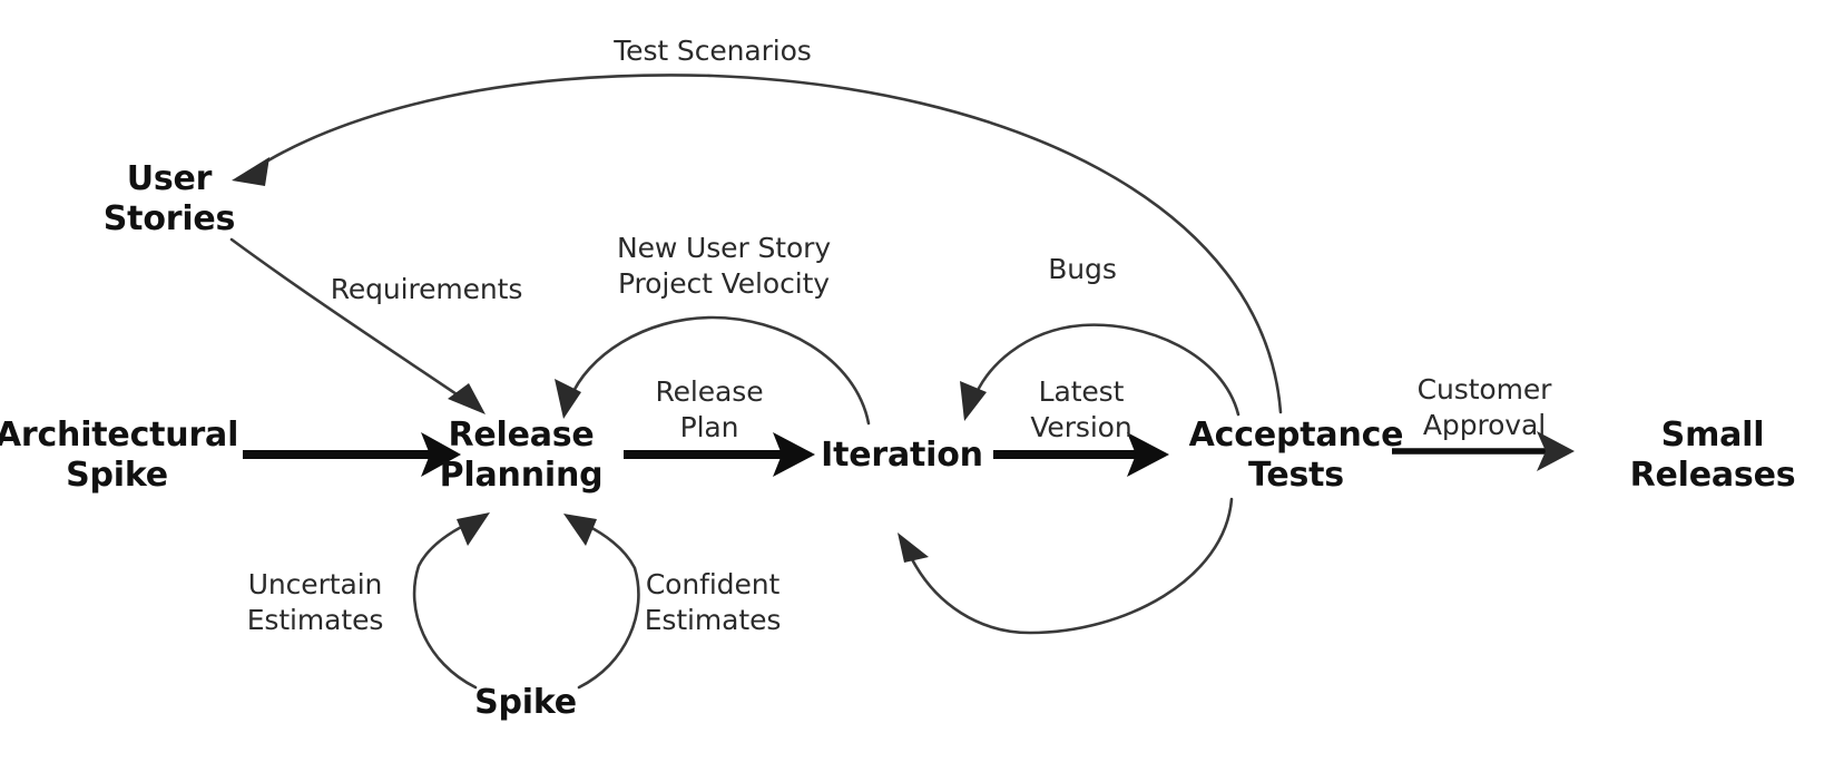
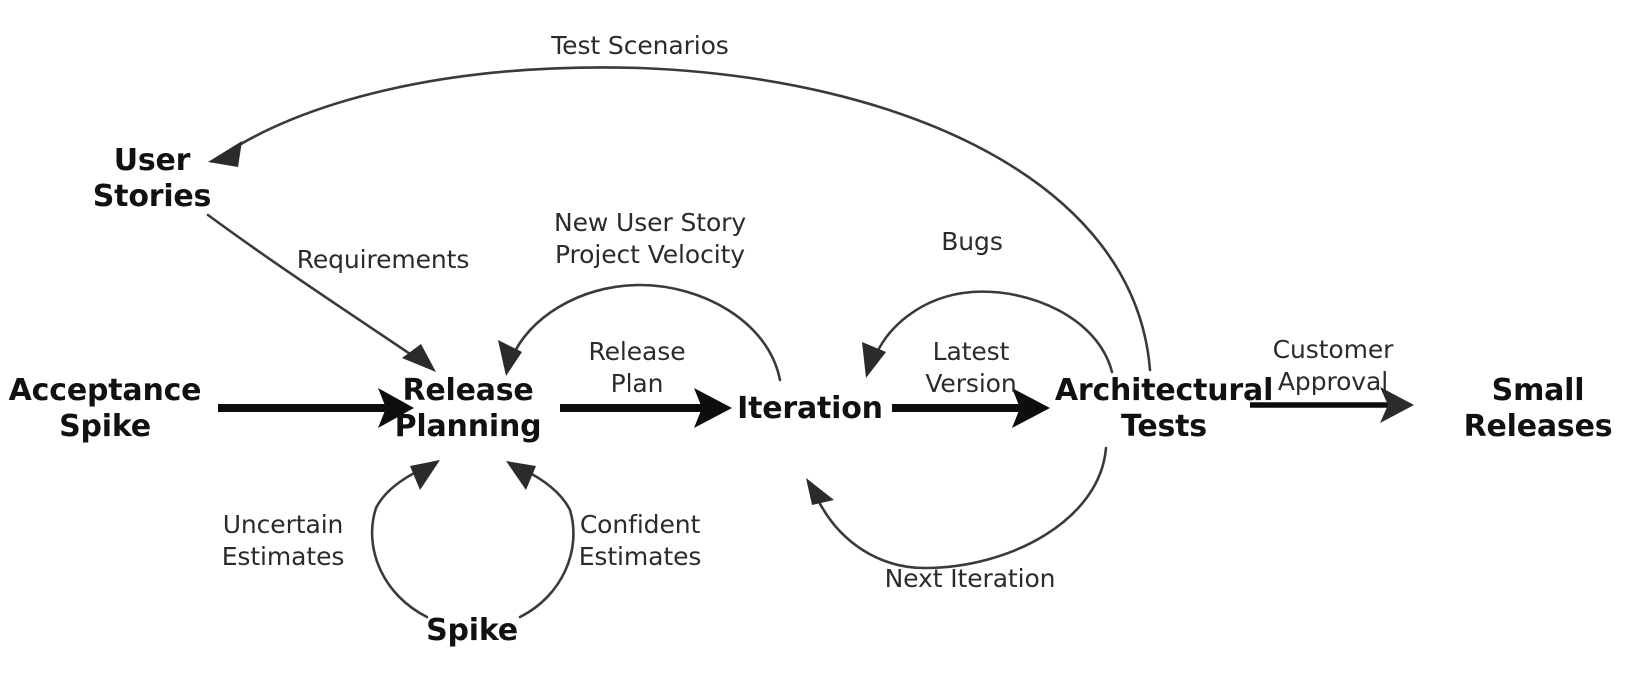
- Architectural
+ Acceptance
  Spike
  User
  Stories
  Release
  Planning
  Spike
  Iteration
- Acceptance
+ Architectural
  Tests
  Small
  Releases
  Test Scenarios
  Requirements
  New User Story
  Project Velocity
  Release
  Plan
  Bugs
  Latest
  Version
  Customer
  Approval
  Uncertain
  Estimates
  Confident
  Estimates
+ Next Iteration
